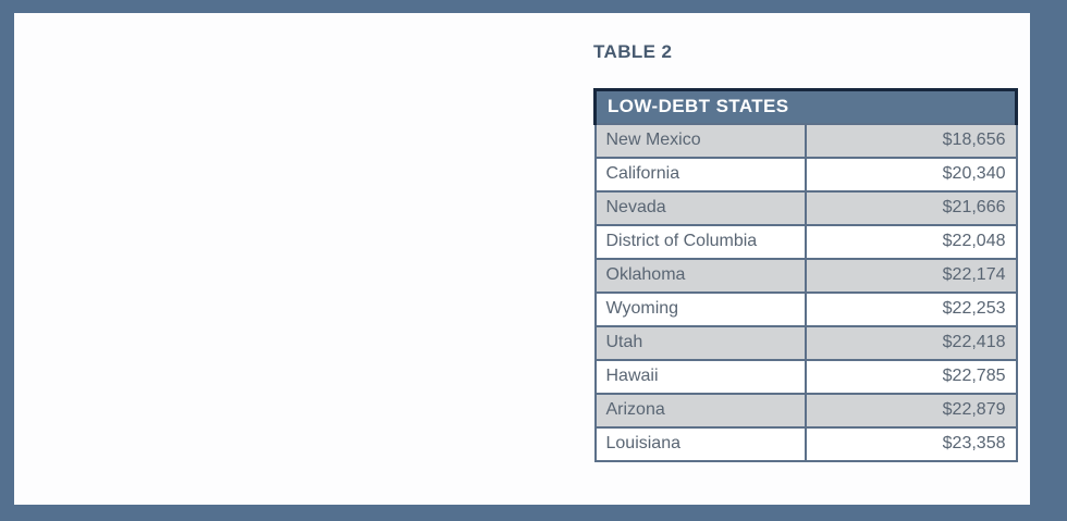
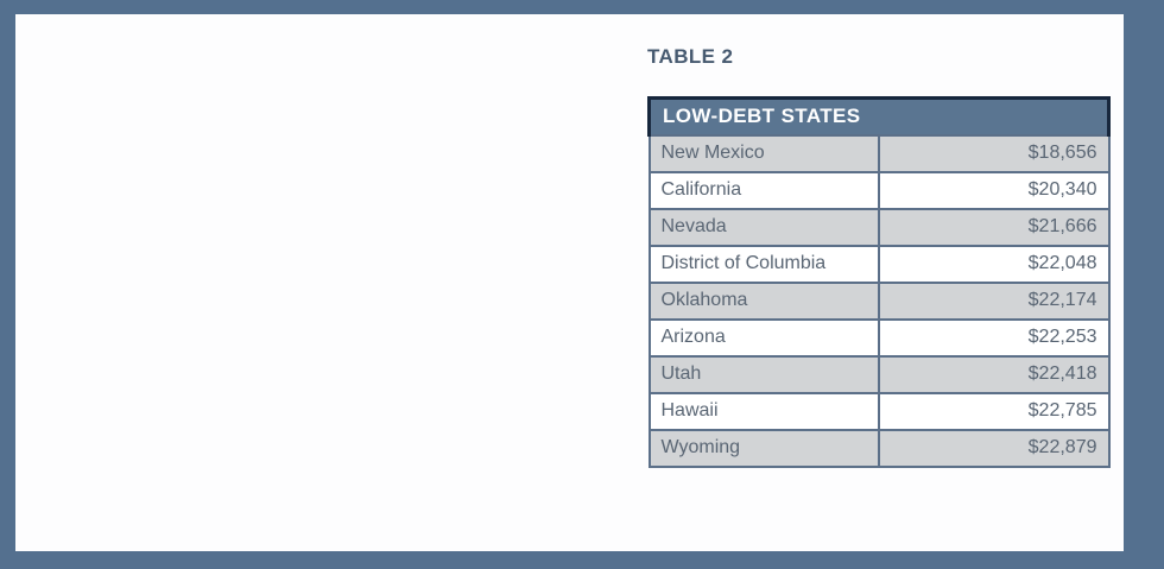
  TABLE 2
  LOW-DEBT STATES
  New Mexico	$18,656
  California	$20,340
  Nevada	$21,666
  District of Columbia	$22,048
  Oklahoma	$22,174
- Wyoming	$22,253
+ Arizona	$22,253
  Utah	$22,418
  Hawaii	$22,785
- Arizona	$22,879
+ Wyoming	$22,879
- Louisiana	$23,358
